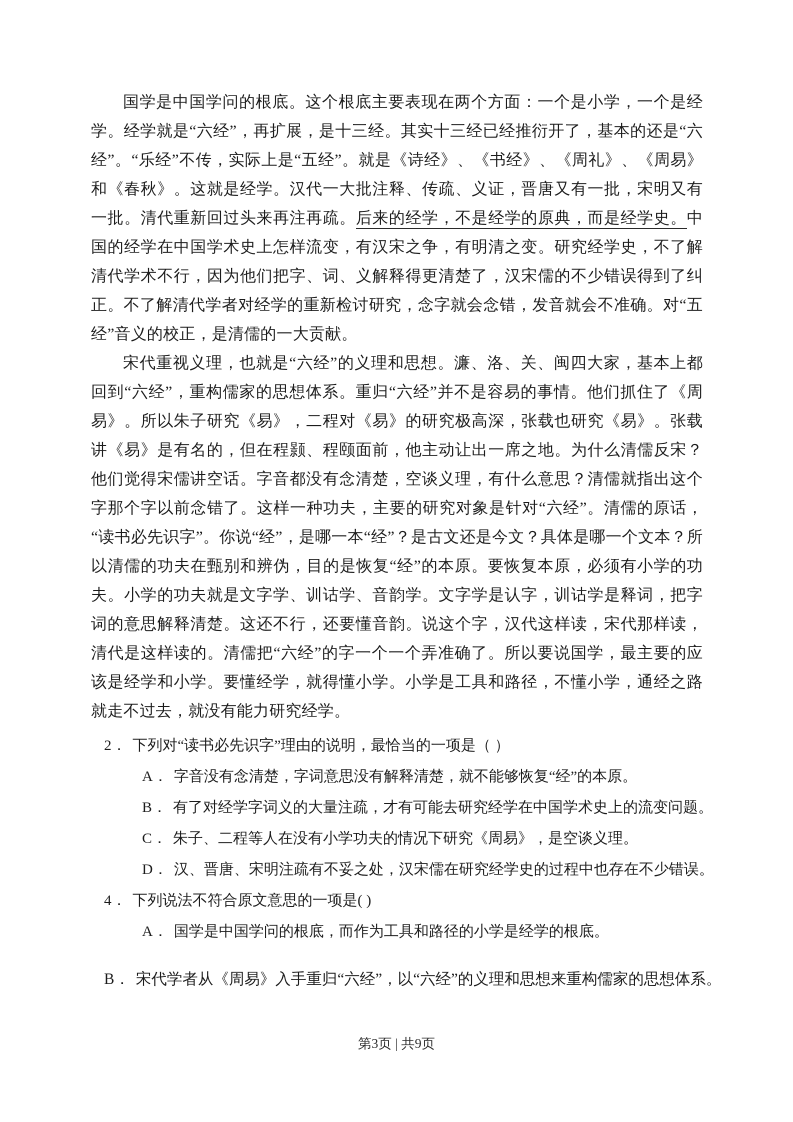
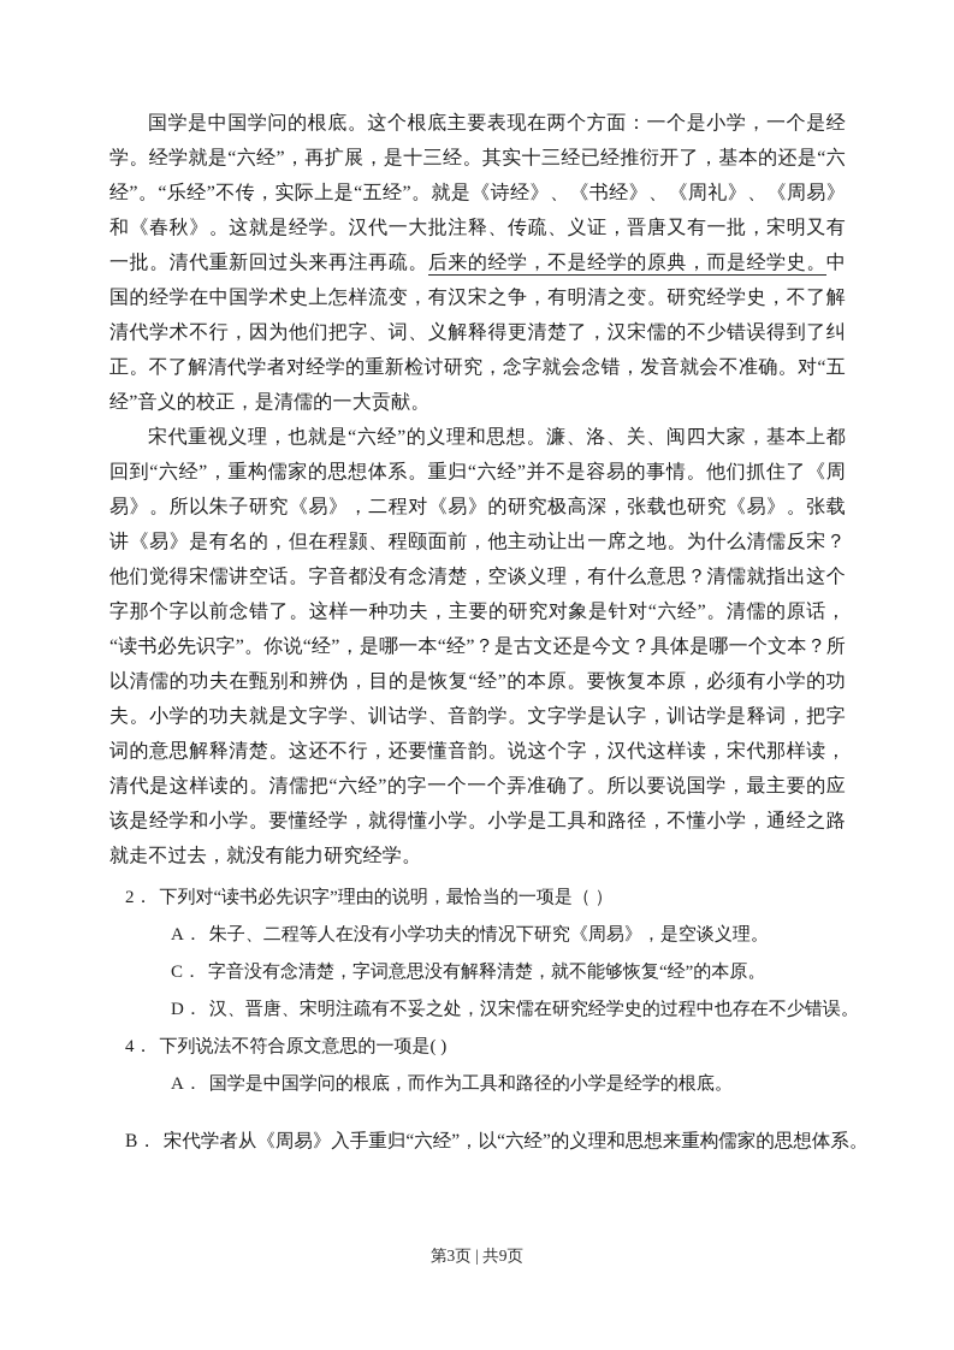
  国学是中国学问的根底。这个根底主要表现在两个方面：一个是小学，一个是经学。经学就是“六经”，再扩展，是十三经。其实十三经已经推衍开了，基本的还是“六经”。“乐经”不传，实际上是“五经”。就是《诗经》、《书经》、《周礼》、《周易》和《春秋》。这就是经学。汉代一大批注释、传疏、义证，晋唐又有一批，宋明又有一批。清代重新回过头来再注再疏。后来的经学，不是经学的原典，而是经学史。中国的经学在中国学术史上怎样流变，有汉宋之争，有明清之变。研究经学史，不了解清代学术不行，因为他们把字、词、义解释得更清楚了，汉宋儒的不少错误得到了纠正。不了解清代学者对经学的重新检讨研究，念字就会念错，发音就会不准确。对“五经”音义的校正，是清儒的一大贡献。
  宋代重视义理，也就是“六经”的义理和思想。濂、洛、关、闽四大家，基本上都回到“六经”，重构儒家的思想体系。重归“六经”并不是容易的事情。他们抓住了《周易》。所以朱子研究《易》，二程对《易》的研究极高深，张载也研究《易》。张载讲《易》是有名的，但在程颢、程颐面前，他主动让出一席之地。为什么清儒反宋？他们觉得宋儒讲空话。字音都没有念清楚，空谈义理，有什么意思？清儒就指出这个字那个字以前念错了。这样一种功夫，主要的研究对象是针对“六经”。清儒的原话，“读书必先识字”。你说“经”，是哪一本“经”？是古文还是今文？具体是哪一个文本？所以清儒的功夫在甄别和辨伪，目的是恢复“经”的本原。要恢复本原，必须有小学的功夫。小学的功夫就是文字学、训诂学、音韵学。文字学是认字，训诂学是释词，把字词的意思解释清楚。这还不行，还要懂音韵。说这个字，汉代这样读，宋代那样读，清代是这样读的。清儒把“六经”的字一个一个弄准确了。所以要说国学，最主要的应该是经学和小学。要懂经学，就得懂小学。小学是工具和路径，不懂小学，通经之路就走不过去，就没有能力研究经学。
  2． 下列对“读书必先识字”理由的说明，最恰当的一项是（ ）
- A． 字音没有念清楚，字词意思没有解释清楚，就不能够恢复“经”的本原。
+ A． 朱子、二程等人在没有小学功夫的情况下研究《周易》，是空谈义理。
- B． 有了对经学字词义的大量注疏，才有可能去研究经学在中国学术史上的流变问题。
- C． 朱子、二程等人在没有小学功夫的情况下研究《周易》，是空谈义理。
+ C． 字音没有念清楚，字词意思没有解释清楚，就不能够恢复“经”的本原。
  D． 汉、晋唐、宋明注疏有不妥之处，汉宋儒在研究经学史的过程中也存在不少错误。
  4． 下列说法不符合原文意思的一项是( )
  A． 国学是中国学问的根底，而作为工具和路径的小学是经学的根底。
  B． 宋代学者从《周易》入手重归“六经”，以“六经”的义理和思想来重构儒家的思想体系。
  第3页 | 共9页
